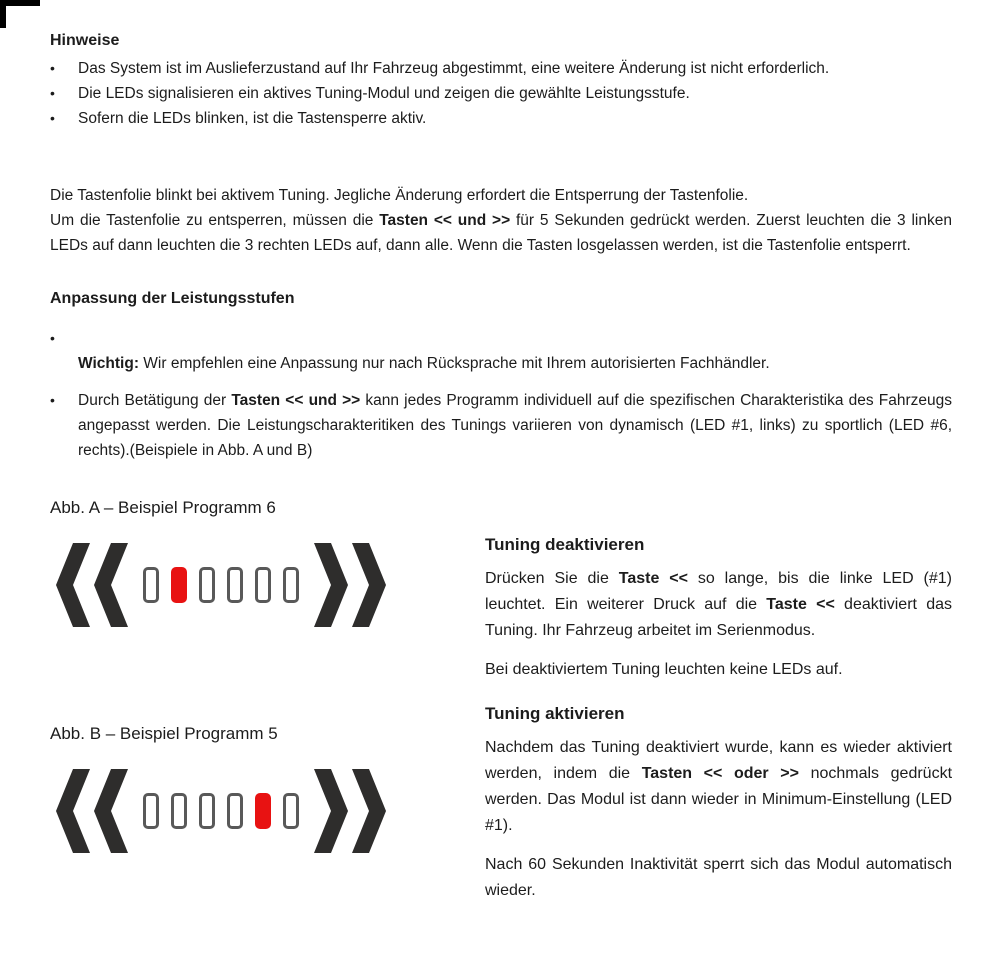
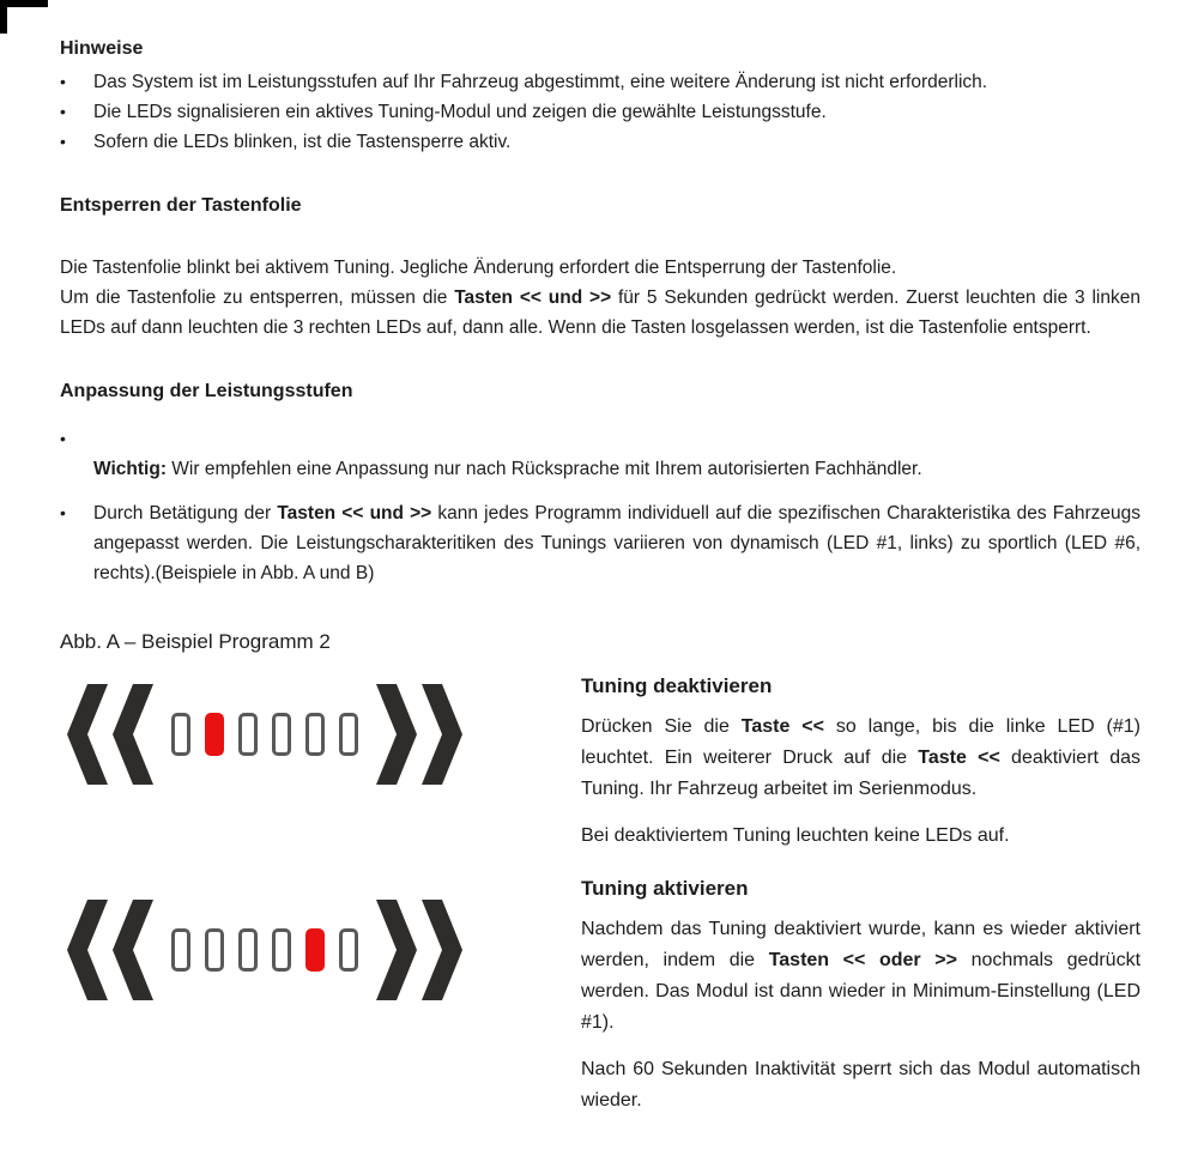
  Hinweise
  •
- Das System ist im Auslieferzustand auf Ihr Fahrzeug abgestimmt, eine weitere Änderung ist nicht erforderlich.
+ Das System ist im Leistungsstufen auf Ihr Fahrzeug abgestimmt, eine weitere Änderung ist nicht erforderlich.
  •
  Die LEDs signalisieren ein aktives Tuning-Modul und zeigen die gewählte Leistungsstufe.
  •
  Sofern die LEDs blinken, ist die Tastensperre aktiv.
+ Entsperren der Tastenfolie
  Die Tastenfolie blinkt bei aktivem Tuning. Jegliche Änderung erfordert die Entsperrung der Tastenfolie.
  Um die Tastenfolie zu entsperren, müssen die Tasten << und >> für 5 Sekunden gedrückt werden. Zuerst leuchten die 3 linken LEDs auf dann leuchten die 3 rechten LEDs auf, dann alle. Wenn die Tasten losgelassen werden, ist die Tastenfolie entsperrt.
  Anpassung der Leistungsstufen
  •
  Wichtig: Wir empfehlen eine Anpassung nur nach Rücksprache mit Ihrem autorisierten Fachhändler.
  •
  Durch Betätigung der Tasten << und >> kann jedes Programm individuell auf die spezifischen Charakteristika des Fahrzeugs angepasst werden. Die Leistungscharakteritiken des Tunings variieren von dynamisch (LED #1, links) zu sportlich (LED #6, rechts).(Beispiele in Abb. A und B)
- Abb. A – Beispiel Programm 6
+ Abb. A – Beispiel Programm 2
- Abb. B – Beispiel Programm 5
  Tuning deaktivieren
  Drücken Sie die Taste << so lange, bis die linke LED (#1) leuchtet. Ein weiterer Druck auf die Taste << deaktiviert das Tuning. Ihr Fahrzeug arbeitet im Serienmodus.
  Bei deaktiviertem Tuning leuchten keine LEDs auf.
  Tuning aktivieren
  Nachdem das Tuning deaktiviert wurde, kann es wieder aktiviert werden, indem die Tasten << oder >> nochmals gedrückt werden. Das Modul ist dann wieder in Minimum-Einstellung (LED #1).
  Nach 60 Sekunden Inaktivität sperrt sich das Modul automatisch wieder.
